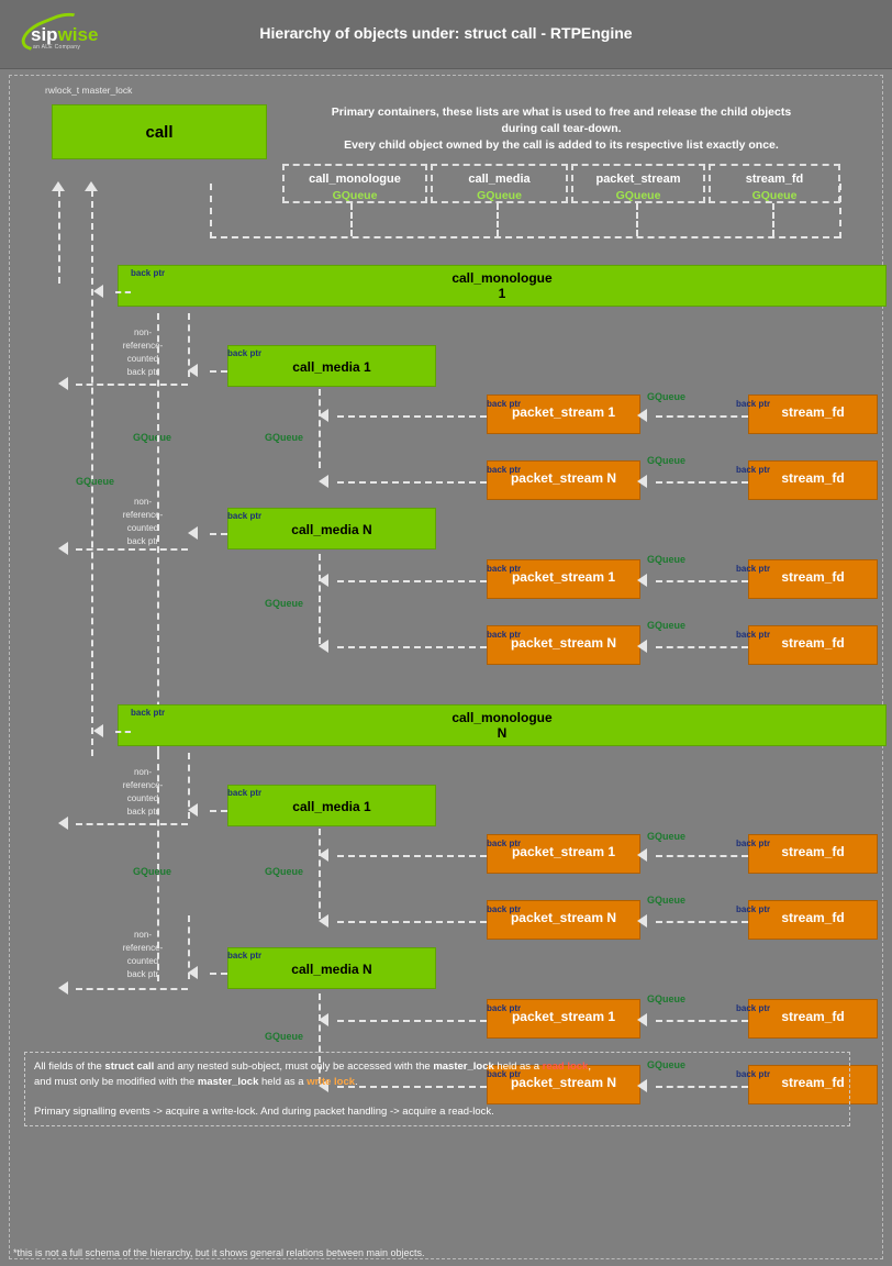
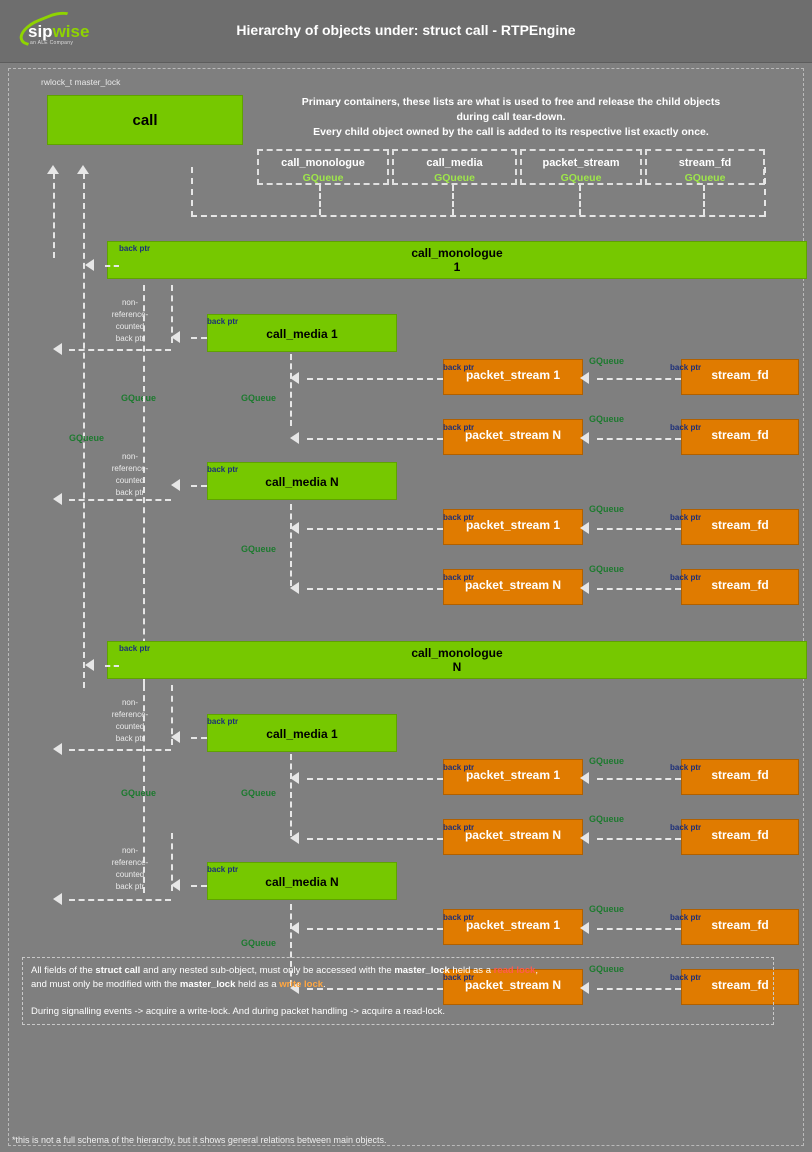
  sipwise
  Hierarchy of objects under: struct call - RTPEngine
  rwlock_t master_lock
  call
  Primary containers, these lists are what is used to free and release the child objects
  during call tear-down.
  Every child object owned by the call is added to its respective list exactly once.
  call_monologue
  GQueue
  call_media
  GQueue
  packet_stream
  GQueue
  stream_fd
  GQueue
  call_monologue
  1
  back ptr
  call_media 1
  back ptr
  non-
  reference-
  counted
  back ptr
  GQueue
  GQueue
  packet_stream 1
  back ptr
  stream_fd
  back ptr
  GQueue
  GQueue
  packet_stream N
  back ptr
  stream_fd
  back ptr
  GQueue
  call_media N
  back ptr
  non-
  reference-
  counted
  back ptr
  packet_stream 1
  back ptr
  stream_fd
  back ptr
  GQueue
  GQueue
  packet_stream N
  back ptr
  stream_fd
  back ptr
  GQueue
  call_monologue
  N
  back ptr
  call_media 1
  back ptr
  non-
  reference-
  counted
  back ptr
  GQueue
  packet_stream 1
  back ptr
  stream_fd
  back ptr
  GQueue
  GQueue
  packet_stream N
  back ptr
  stream_fd
  back ptr
  GQueue
  call_media N
  back ptr
  non-
  reference-
  counted
  back ptr
  packet_stream 1
  back ptr
  stream_fd
  back ptr
  GQueue
  GQueue
  packet_stream N
  back ptr
  stream_fd
  back ptr
  GQueue
  All fields of the struct call and any nested sub-object, must only be accessed with the master_lock held as a read lock,
  and must only be modified with the master_lock held as a write lock.
- Primary signalling events -> acquire a write-lock. And during packet handling -> acquire a read-lock.
+ During signalling events -> acquire a write-lock. And during packet handling -> acquire a read-lock.
  *this is not a full schema of the hierarchy, but it shows general relations between main objects.
